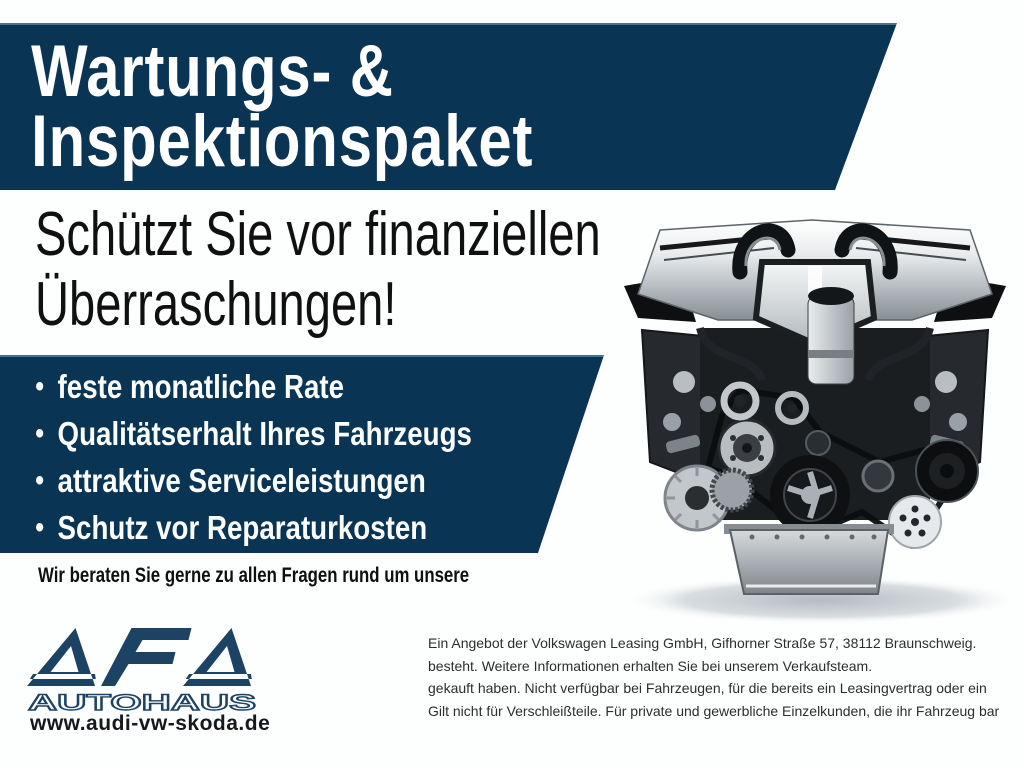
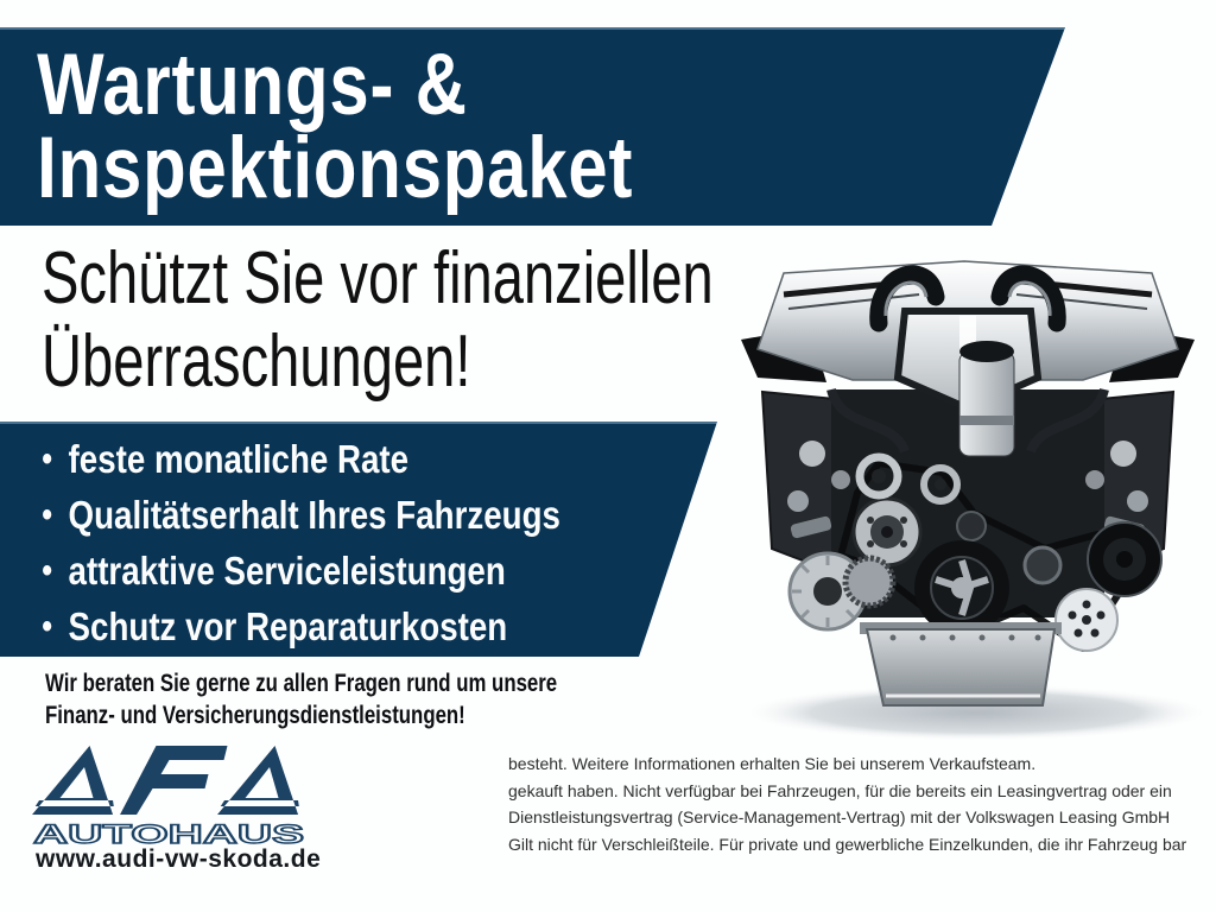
  Wartungs- &
  Inspektionspaket
  Schützt Sie vor finanziellen
  Überraschungen!
  •
  feste monatliche Rate
  •
  Qualitätserhalt Ihres Fahrzeugs
  •
  attraktive Serviceleistungen
  •
  Schutz vor Reparaturkosten
  Wir beraten Sie gerne zu allen Fragen rund um unsere
+ Finanz- und Versicherungsdienstleistungen!
  AUTOHAUS
  www.audi-vw-skoda.de
- Ein Angebot der Volkswagen Leasing GmbH, Gifhorner Straße 57, 38112 Braunschweig.
  besteht. Weitere Informationen erhalten Sie bei unserem Verkaufsteam.
  gekauft haben. Nicht verfügbar bei Fahrzeugen, für die bereits ein Leasingvertrag oder ein
+ Dienstleistungsvertrag (Service-Management-Vertrag) mit der Volkswagen Leasing GmbH
  Gilt nicht für Verschleißteile. Für private und gewerbliche Einzelkunden, die ihr Fahrzeug bar
